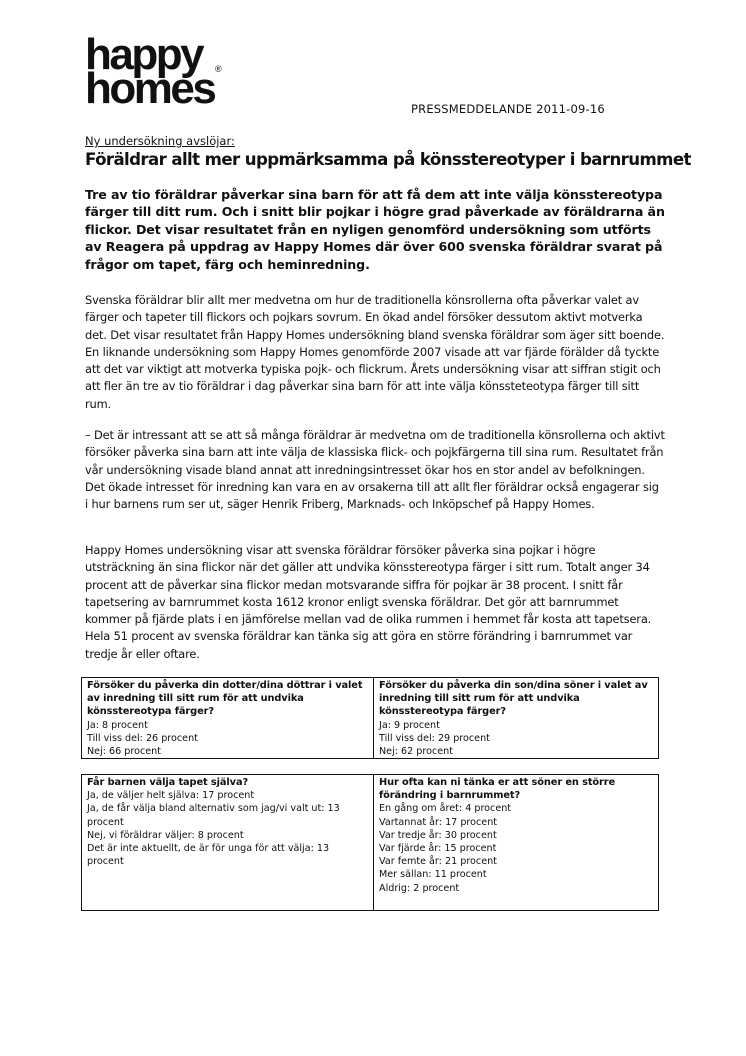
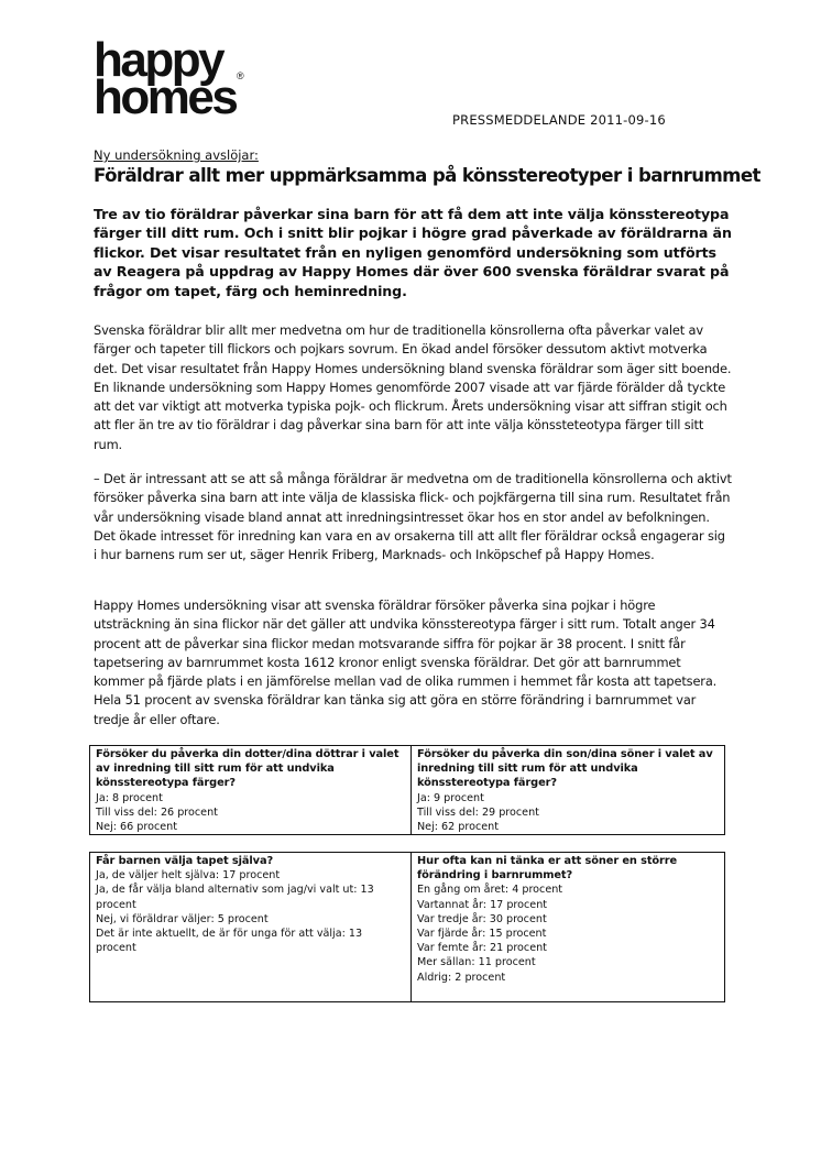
  happy
  ®
  homes
  PRESSMEDDELANDE 2011-09-16
  Ny undersökning avslöjar:
  Föräldrar allt mer uppmärksamma på könsstereotyper i barnrummet
  Tre av tio föräldrar påverkar sina barn för att få dem att inte välja könsstereotypa färger till ditt rum. Och i snitt blir pojkar i högre grad påverkade av föräldrarna än flickor. Det visar resultatet från en nyligen genomförd undersökning som utförts av Reagera på uppdrag av Happy Homes där över 600 svenska föräldrar svarat på frågor om tapet, färg och heminredning.
  Svenska föräldrar blir allt mer medvetna om hur de traditionella könsrollerna ofta påverkar valet av färger och tapeter till flickors och pojkars sovrum. En ökad andel försöker dessutom aktivt motverka det. Det visar resultatet från Happy Homes undersökning bland svenska föräldrar som äger sitt boende. En liknande undersökning som Happy Homes genomförde 2007 visade att var fjärde förälder då tyckte att det var viktigt att motverka typiska pojk- och flickrum. Årets undersökning visar att siffran stigit och att fler än tre av tio föräldrar i dag påverkar sina barn för att inte välja könssteteotypa färger till sitt rum.
  – Det är intressant att se att så många föräldrar är medvetna om de traditionella könsrollerna och aktivt försöker påverka sina barn att inte välja de klassiska flick- och pojkfärgerna till sina rum. Resultatet från vår undersökning visade bland annat att inredningsintresset ökar hos en stor andel av befolkningen. Det ökade intresset för inredning kan vara en av orsakerna till att allt fler föräldrar också engagerar sig i hur barnens rum ser ut, säger Henrik Friberg, Marknads- och Inköpschef på Happy Homes.
  Happy Homes undersökning visar att svenska föräldrar försöker påverka sina pojkar i högre utsträckning än sina flickor när det gäller att undvika könsstereotypa färger i sitt rum. Totalt anger 34 procent att de påverkar sina flickor medan motsvarande siffra för pojkar är 38 procent. I snitt får tapetsering av barnrummet kosta 1612 kronor enligt svenska föräldrar. Det gör att barnrummet kommer på fjärde plats i en jämförelse mellan vad de olika rummen i hemmet får kosta att tapetsera. Hela 51 procent av svenska föräldrar kan tänka sig att göra en större förändring i barnrummet var tredje år eller oftare.
  Försöker du påverka din dotter/dina döttrar i valet av inredning till sitt rum för att undvika könsstereotypa färger?
  Ja: 8 procent
  Till viss del: 26 procent
  Nej: 66 procent
  Försöker du påverka din son/dina söner i valet av inredning till sitt rum för att undvika könsstereotypa färger?
  Ja: 9 procent
  Till viss del: 29 procent
  Nej: 62 procent
  Får barnen välja tapet själva?
  Ja, de väljer helt själva: 17 procent
  Ja, de får välja bland alternativ som jag/vi valt ut: 13 procent
- Nej, vi föräldrar väljer: 8 procent
+ Nej, vi föräldrar väljer: 5 procent
  Det är inte aktuellt, de är för unga för att välja: 13 procent
  Hur ofta kan ni tänka er att söner en större förändring i barnrummet?
  En gång om året: 4 procent
  Vartannat år: 17 procent
  Var tredje år: 30 procent
  Var fjärde år: 15 procent
  Var femte år: 21 procent
  Mer sällan: 11 procent
  Aldrig: 2 procent
